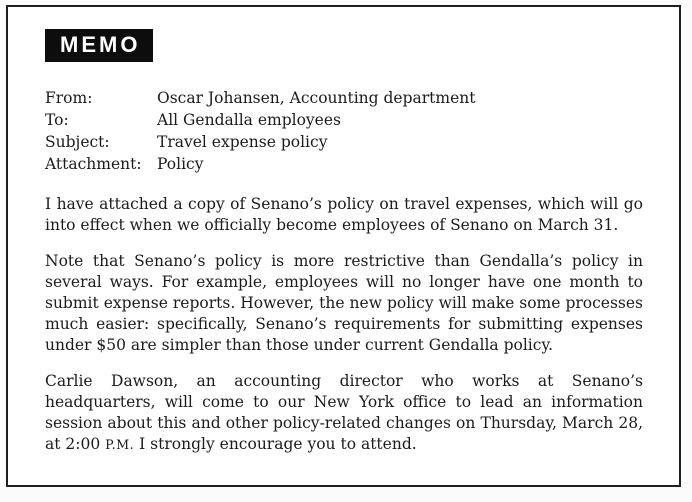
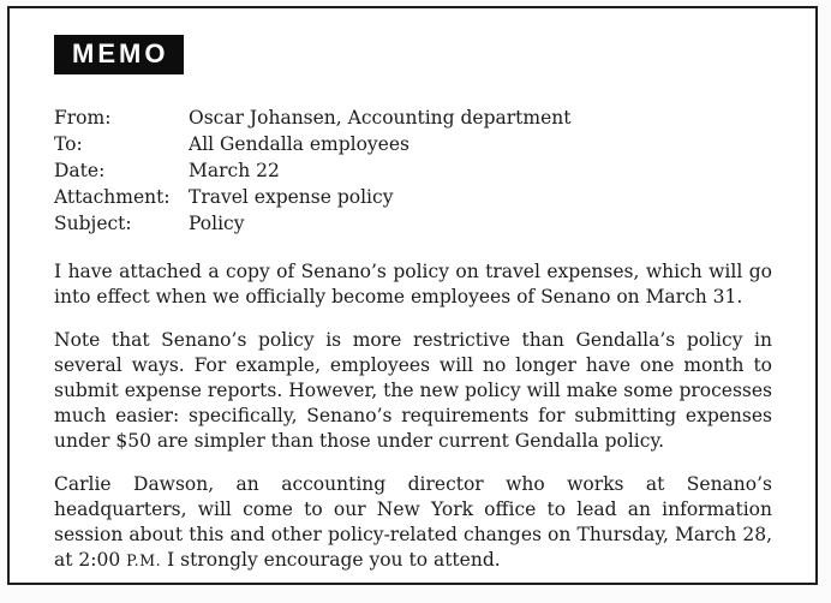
  MEMO
  From:
  Oscar Johansen, Accounting department
  To:
  All Gendalla employees
+ Date:
+ March 22
- Subject:
+ Attachment:
  Travel expense policy
- Attachment:
+ Subject:
  Policy
  I have attached a copy of Senano’s policy on travel expenses, which will go into effect when we officially become employees of Senano on March 31.
  Note that Senano’s policy is more restrictive than Gendalla’s policy in several ways. For example, employees will no longer have one month to submit expense reports. However, the new policy will make some processes much easier: specifically, Senano’s requirements for submitting expenses under $50 are simpler than those under current Gendalla policy.
  Carlie Dawson, an accounting director who works at Senano’s headquarters, will come to our New York office to lead an information session about this and other policy-related changes on Thursday, March 28, at 2:00 P.M. I strongly encourage you to attend.
